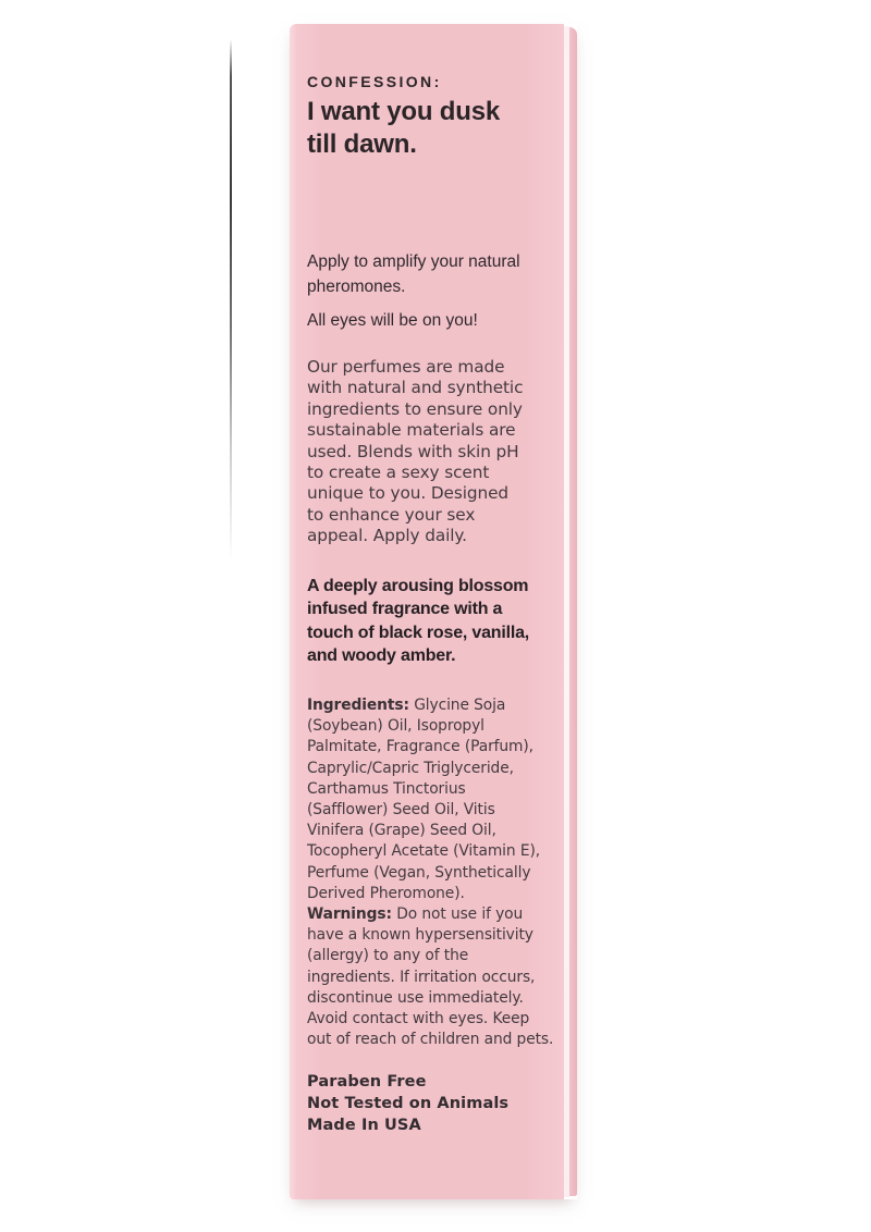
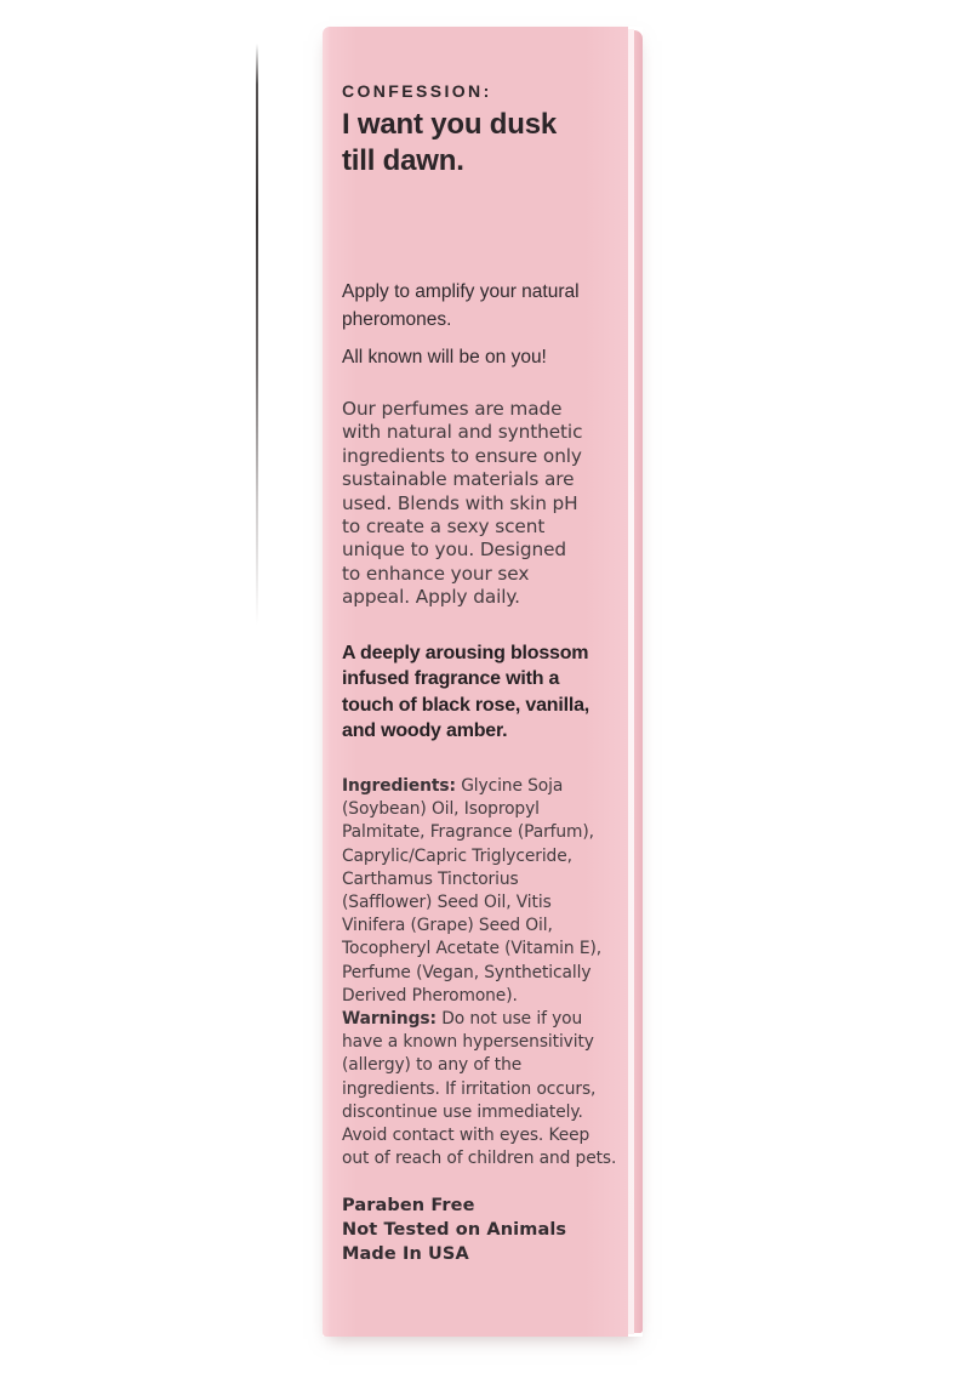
  CONFESSION:
  I want you dusk
  till dawn.
  Apply to amplify your natural
  pheromones.
- All eyes will be on you!
+ All known will be on you!
  Our perfumes are made
  with natural and synthetic
  ingredients to ensure only
  sustainable materials are
  used. Blends with skin pH
  to create a sexy scent
  unique to you. Designed
  to enhance your sex
  appeal. Apply daily.
  A deeply arousing blossom
  infused fragrance with a
  touch of black rose, vanilla,
  and woody amber.
  Ingredients: Glycine Soja
  (Soybean) Oil, Isopropyl
  Palmitate, Fragrance (Parfum),
  Caprylic/Capric Triglyceride,
  Carthamus Tinctorius
  (Safflower) Seed Oil, Vitis
  Vinifera (Grape) Seed Oil,
  Tocopheryl Acetate (Vitamin E),
  Perfume (Vegan, Synthetically
  Derived Pheromone).
  Warnings: Do not use if you
  have a known hypersensitivity
  (allergy) to any of the
  ingredients. If irritation occurs,
  discontinue use immediately.
  Avoid contact with eyes. Keep
  out of reach of children and pets.
  Paraben Free
  Not Tested on Animals
  Made In USA
